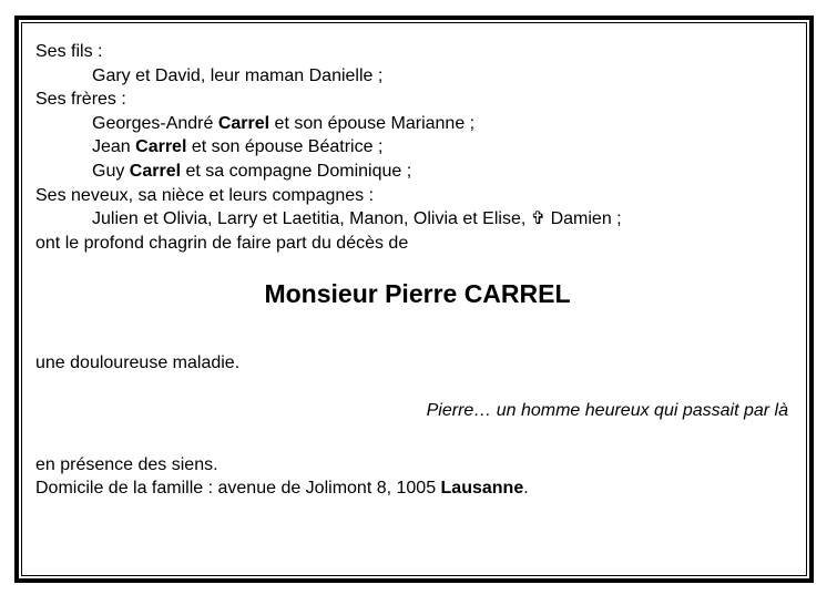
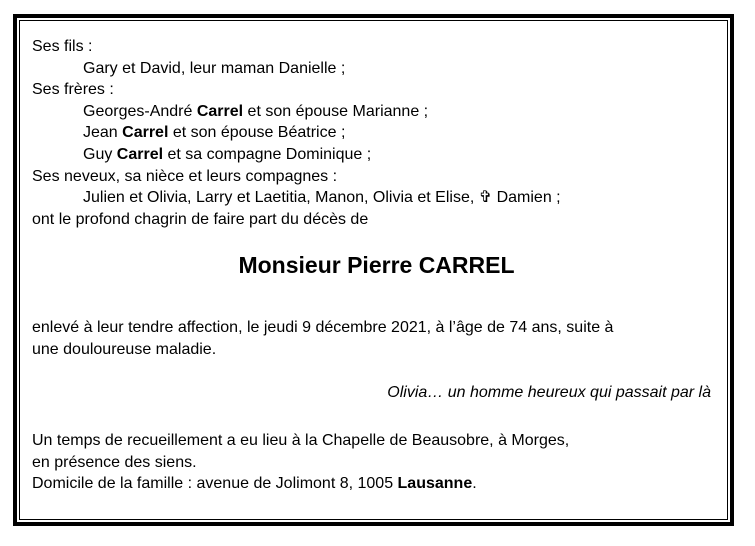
  Ses fils :
  Gary et David, leur maman Danielle ;
  Ses frères :
  Georges-André Carrel et son épouse Marianne ;
  Jean Carrel et son épouse Béatrice ;
  Guy Carrel et sa compagne Dominique ;
  Ses neveux, sa nièce et leurs compagnes :
  Julien et Olivia, Larry et Laetitia, Manon, Olivia et Elise, ✞ Damien ;
  ont le profond chagrin de faire part du décès de
  Monsieur Pierre CARREL
+ enlevé à leur tendre affection, le jeudi 9 décembre 2021, à l’âge de 74 ans, suite à
  une douloureuse maladie.
- Pierre… un homme heureux qui passait par là
+ Olivia… un homme heureux qui passait par là
+ Un temps de recueillement a eu lieu à la Chapelle de Beausobre, à Morges,
  en présence des siens.
  Domicile de la famille : avenue de Jolimont 8, 1005 Lausanne.
